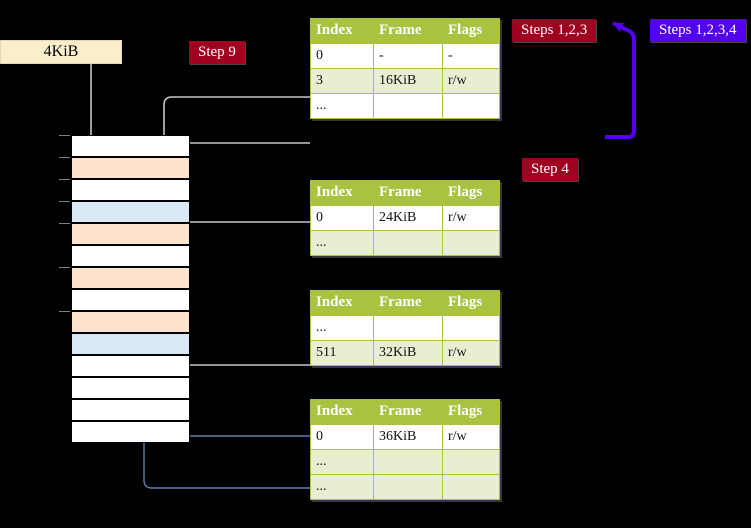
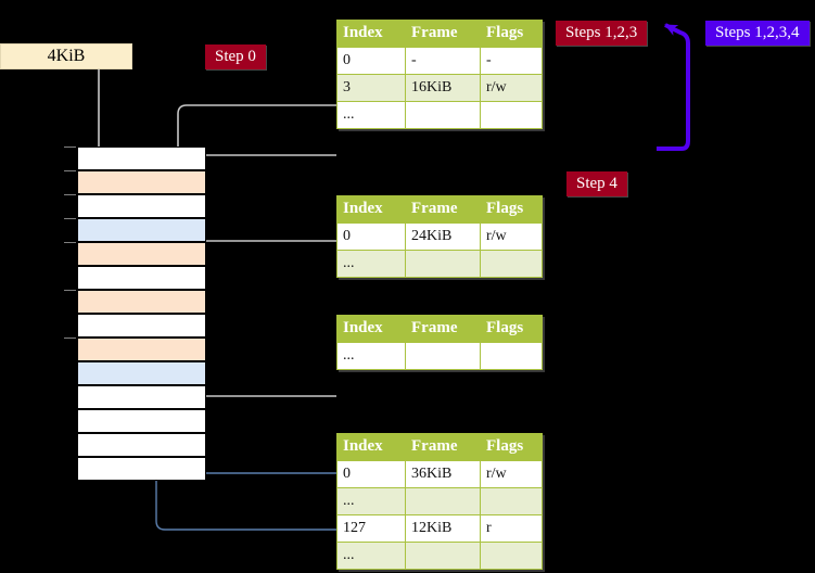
  4KiB
- Step 9
+ Step 0
  Steps 1,2,3
  Steps 1,2,3,4
  Step 4
  Index	Frame	Flags
  0	-	-
  3	16KiB	r/w
  ...
  Index	Frame	Flags
  0	24KiB	r/w
  ...
  Index	Frame	Flags
  ...
- 511	32KiB	r/w
  Index	Frame	Flags
  0	36KiB	r/w
  ...
+ 127	12KiB	r
  ...
